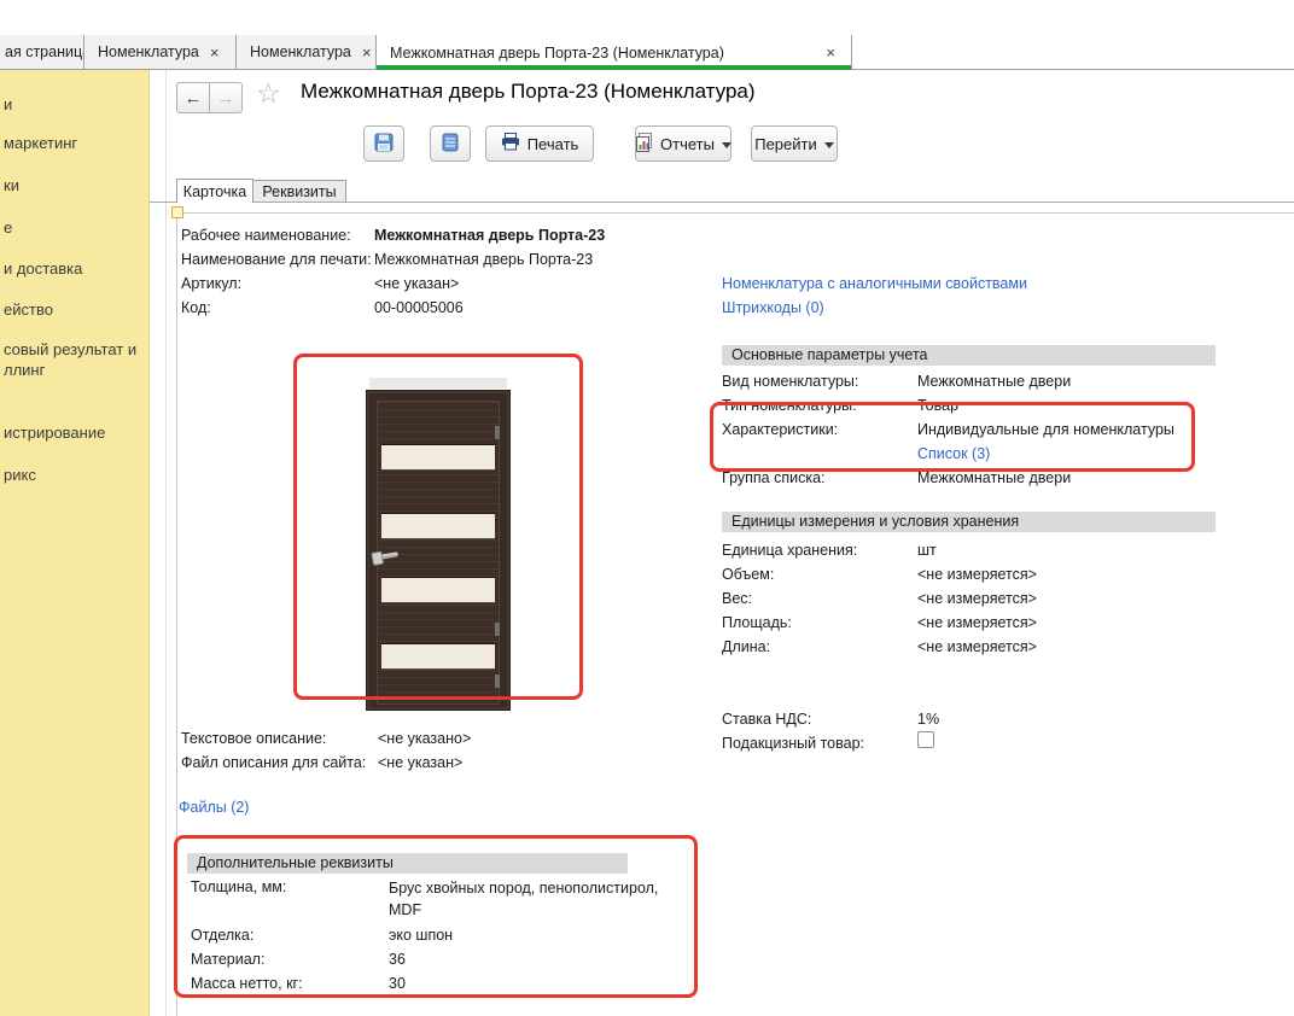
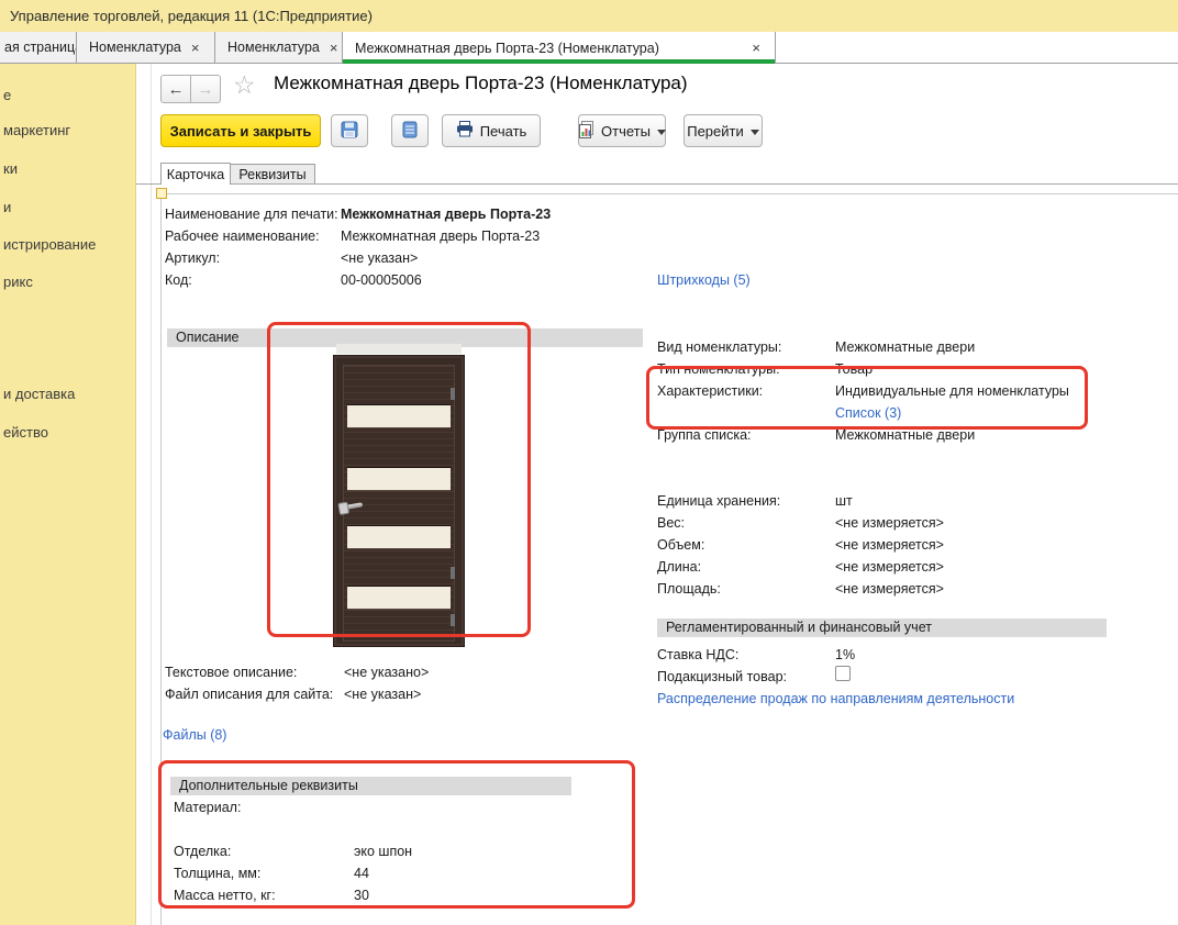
+ Управление торговлей, редакция 11 (1С:Предприятие)
  ая страниц
  Номенклатура
  ×
  Номенклатура
  ×
  Межкомнатная дверь Порта-23 (Номенклатура)
  ×
- и
+ е
  маркетинг
  ки
- е
+ и
- и доставка
+ истрирование
- ейство
+ рикс
- совый результат и ллинг
- истрирование
+ и доставка
- рикс
+ ейство
  ←
  →
  ☆
  Межкомнатная дверь Порта-23 (Номенклатура)
+ Записать и закрыть
  Печать
  Отчеты
  Перейти
  Карточка
  Реквизиты
- Рабочее наименование:
+ Наименование для печати:
  Межкомнатная дверь Порта-23
- Наименование для печати:
+ Рабочее наименование:
  Межкомнатная дверь Порта-23
  Артикул:
  <не указан>
  Код:
  00-00005006
- Номенклатура с аналогичными свойствами
- Штрихкоды (0)
+ Штрихкоды (5)
+ Описание
  Текстовое описание:
  <не указано>
  Файл описания для сайта:
  <не указан>
- Файлы (2)
+ Файлы (8)
  Дополнительные реквизиты
- Толщина, мм:
+ Материал:
- Брус хвойных пород, пенополистирол, MDF
  Отделка:
  эко шпон
- Материал:
+ Толщина, мм:
- 36
+ 44
  Масса нетто, кг:
  30
- Основные параметры учета
  Вид номенклатуры:
  Межкомнатные двери
  Тип номенклатуры:
  Товар
  Характеристики:
  Индивидуальные для номенклатуры
  Список (3)
  Группа списка:
  Межкомнатные двери
- Единицы измерения и условия хранения
  Единица хранения:
  шт
- Объем:
+ Вес:
  <не измеряется>
- Вес:
+ Объем:
  <не измеряется>
- Площадь:
+ Длина:
  <не измеряется>
- Длина:
+ Площадь:
  <не измеряется>
+ Регламентированный и финансовый учет
  Ставка НДС:
  1%
  Подакцизный товар:
+ Распределение продаж по направлениям деятельности
